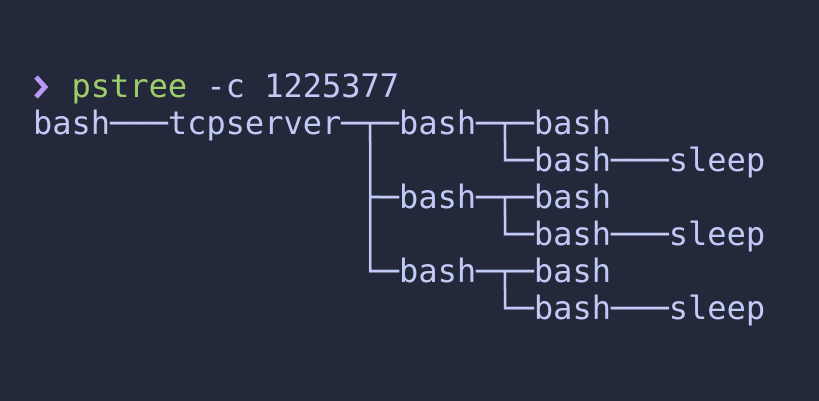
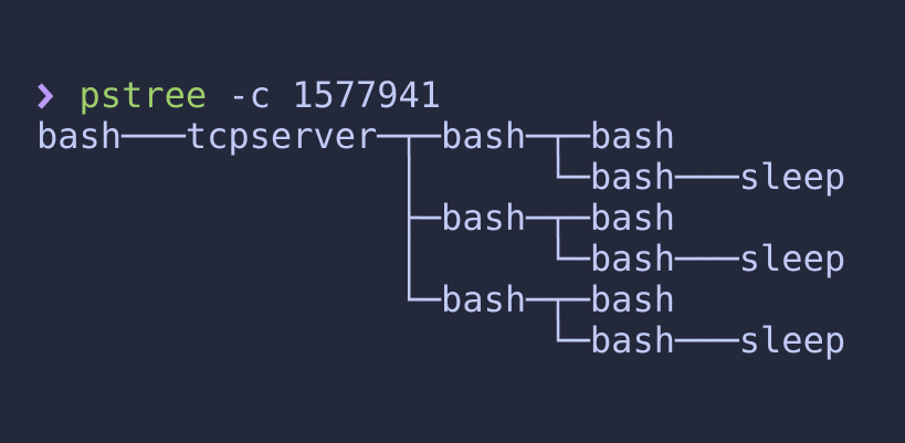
- pstree -c 1225377
+ pstree -c 1577941
  bash───tcpserver─┬─bash─┬─bash
  │ └─bash───sleep
  ├─bash─┬─bash
  │ └─bash───sleep
  └─bash─┬─bash
  └─bash───sleep
